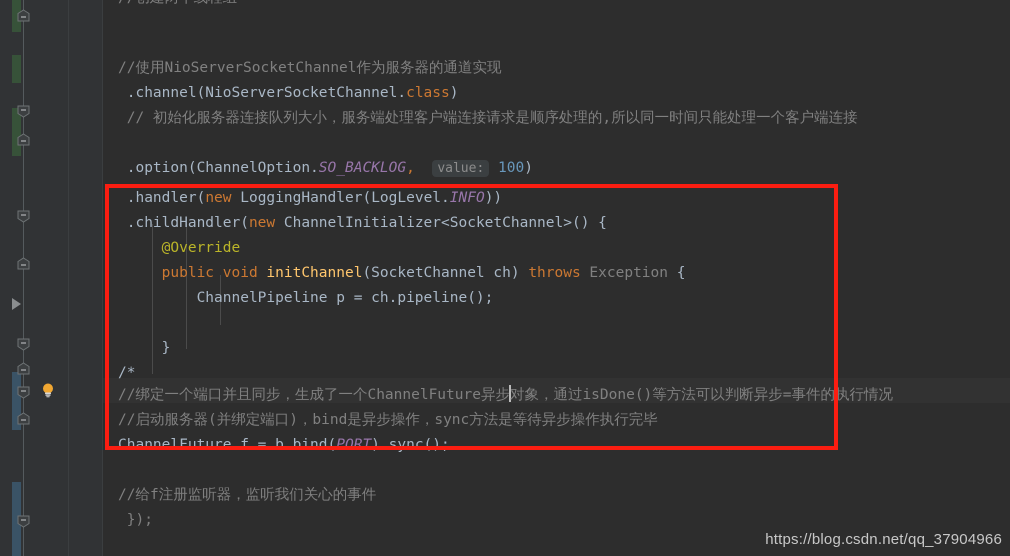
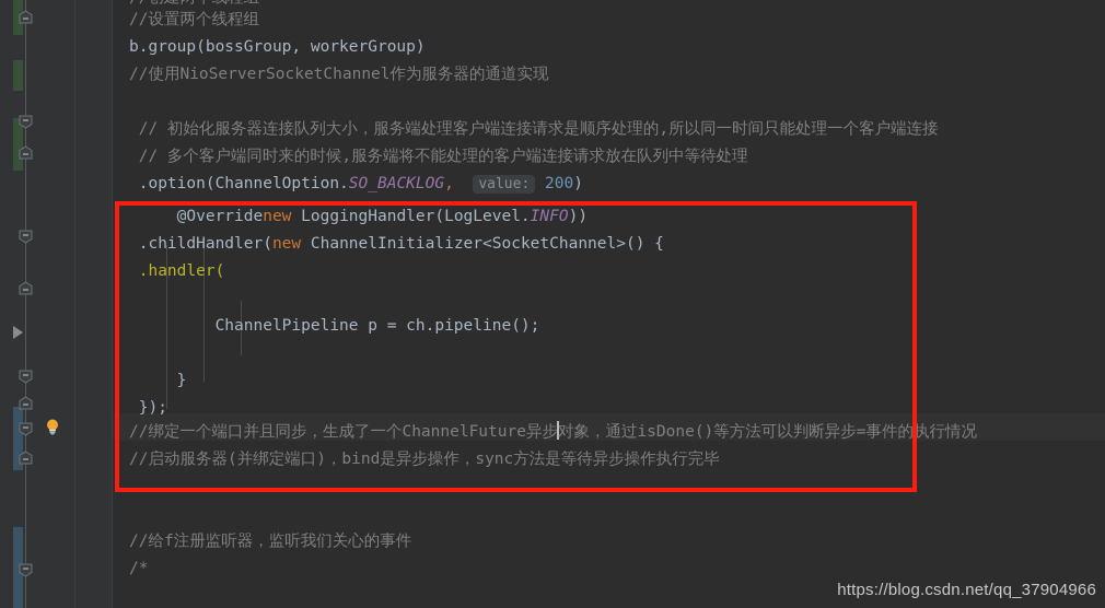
+ //设置两个线程组
+ b.group(bossGroup, workerGroup)
  //使用NioServerSocketChannel作为服务器的通道实现
- .channel(NioServerSocketChannel.class)
  // 初始化服务器连接队列大小，服务端处理客户端连接请求是顺序处理的,所以同一时间只能处理一个客户端连接
+ // 多个客户端同时来的时候,服务端将不能处理的客户端连接请求放在队列中等待处理
- .option(ChannelOption.SO_BACKLOG, value: 100)
+ .option(ChannelOption.SO_BACKLOG, value: 200)
- .handler(new LoggingHandler(LogLevel.INFO))
+ @Overridenew LoggingHandler(LogLevel.INFO))
  .childHandler(new ChannelInitializer<SocketChannel>() {
- @Override
+ .handler(
- public void initChannel(SocketChannel ch) throws Exception {
  ChannelPipeline p = ch.pipeline();
  }
- /*
+ });
  //绑定一个端口并且同步，生成了一个ChannelFuture异步对象，通过isDone()等方法可以判断异步=事件的执行情况
  //启动服务器(并绑定端口)，bind是异步操作，sync方法是等待异步操作执行完毕
- ChannelFuture f = b.bind(PORT).sync();
  //给f注册监听器，监听我们关心的事件
- });
+ /*
  https://blog.csdn.net/qq_37904966
